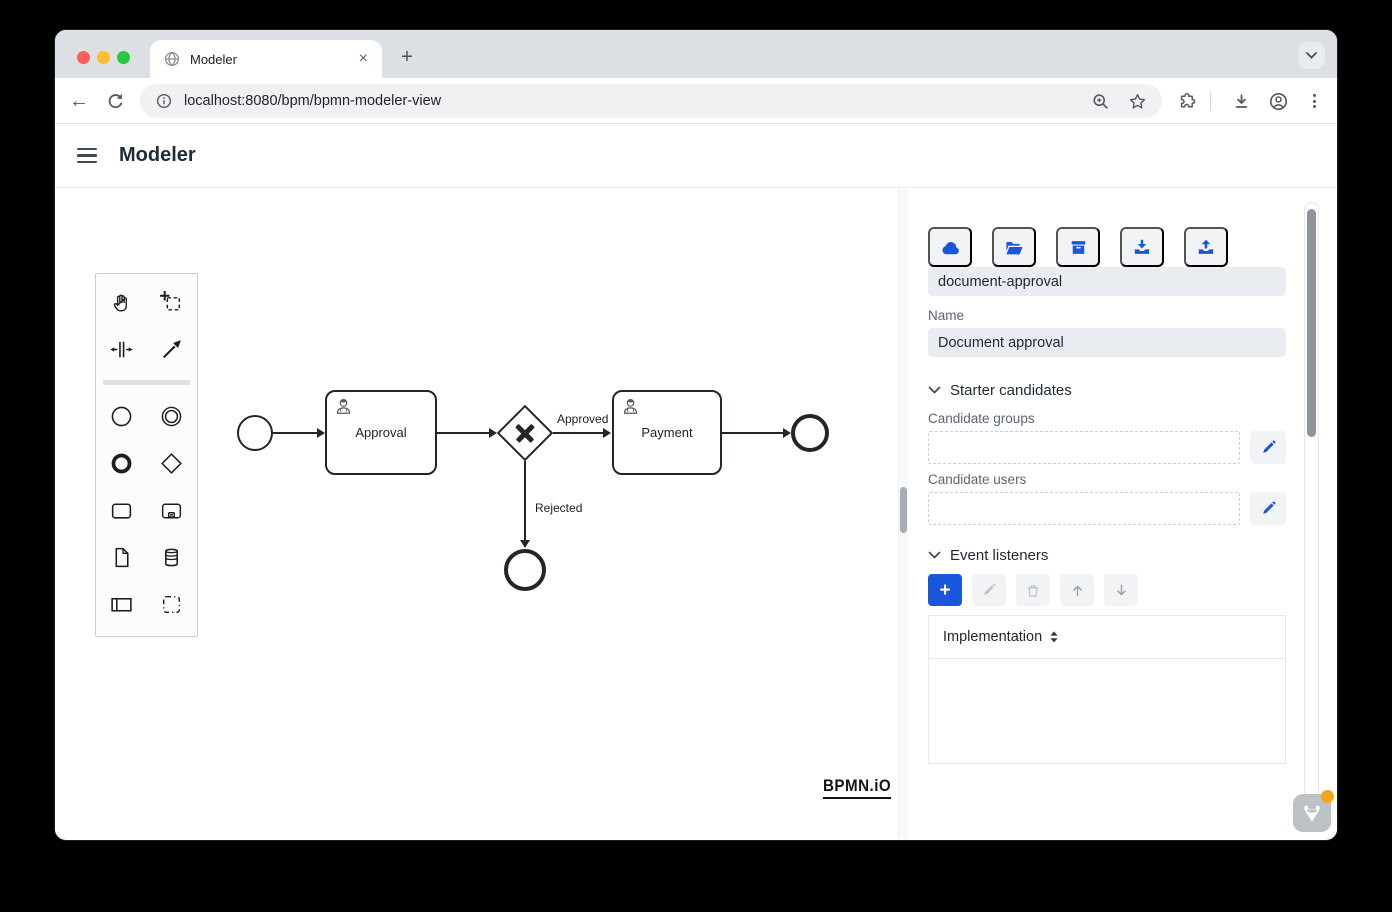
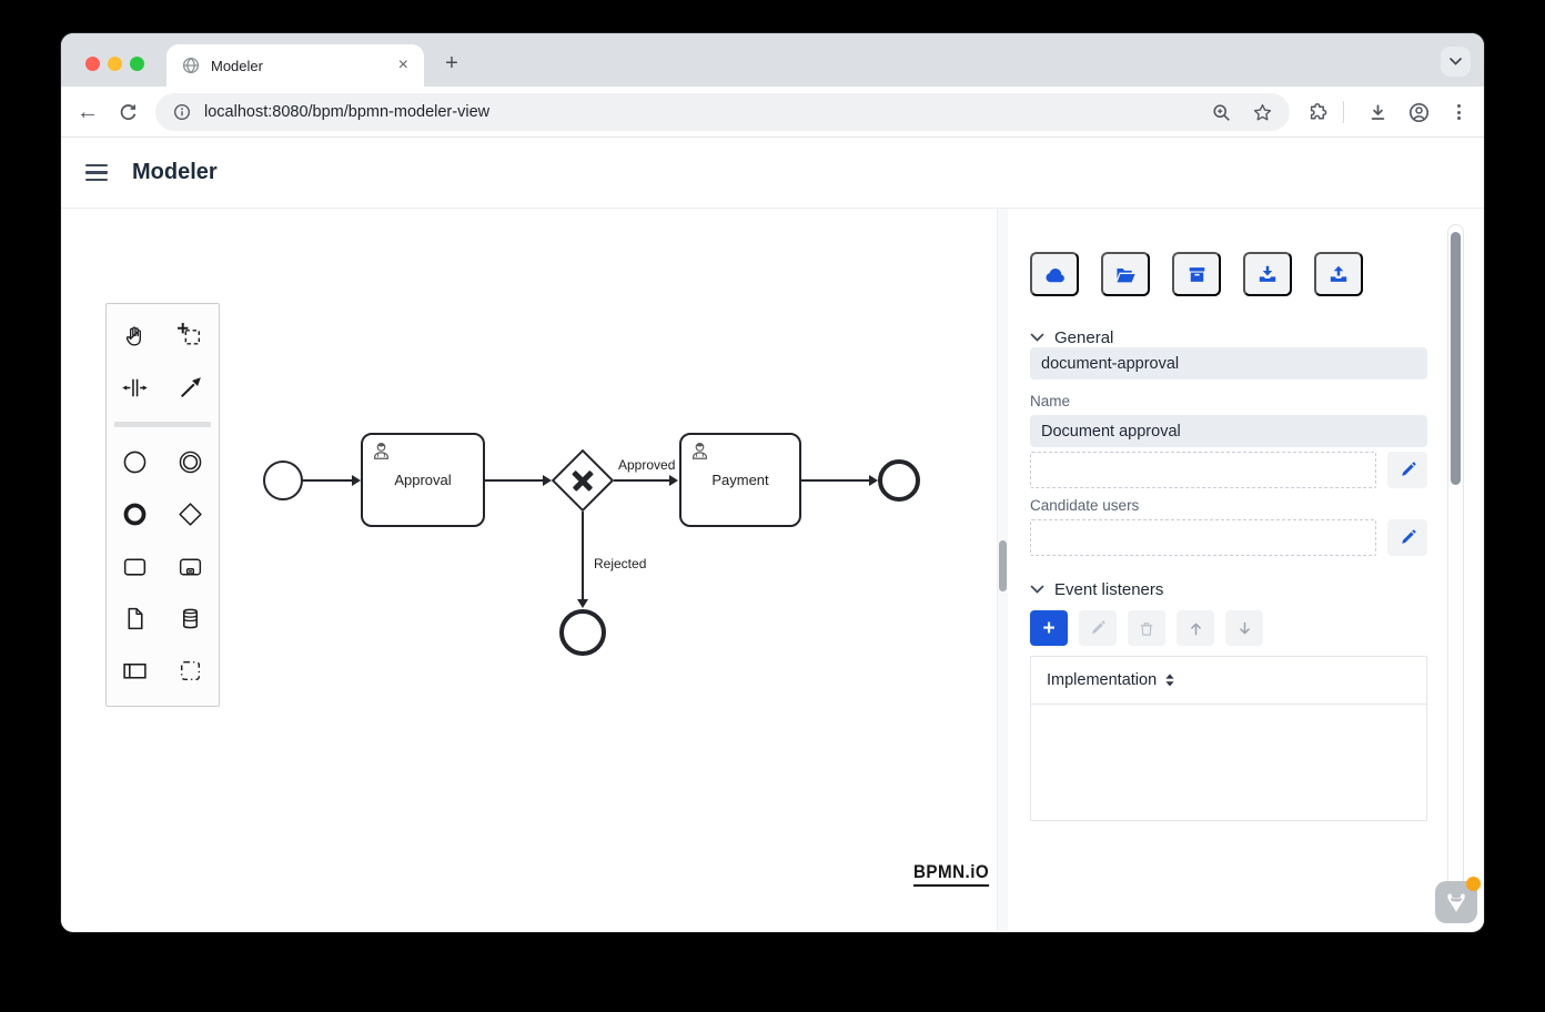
  Modeler
  ×
  +
  ←
  localhost:8080/bpm/bpmn-modeler-view
  Modeler
  Approval
  Payment
  Approved
  Rejected
  BPMN.iO
+ General
  document-approval
  Name
  Document approval
- Starter candidates
- Candidate groups
  Candidate users
  Event listeners
  +
  Implementation
